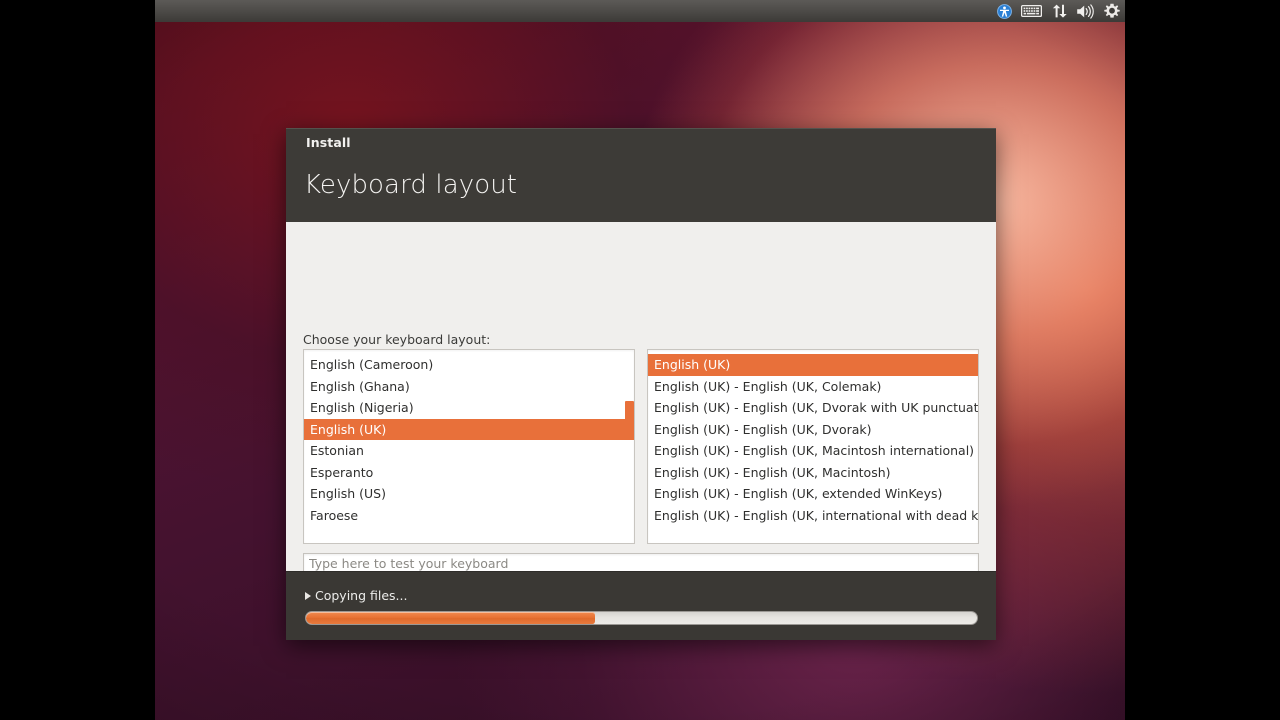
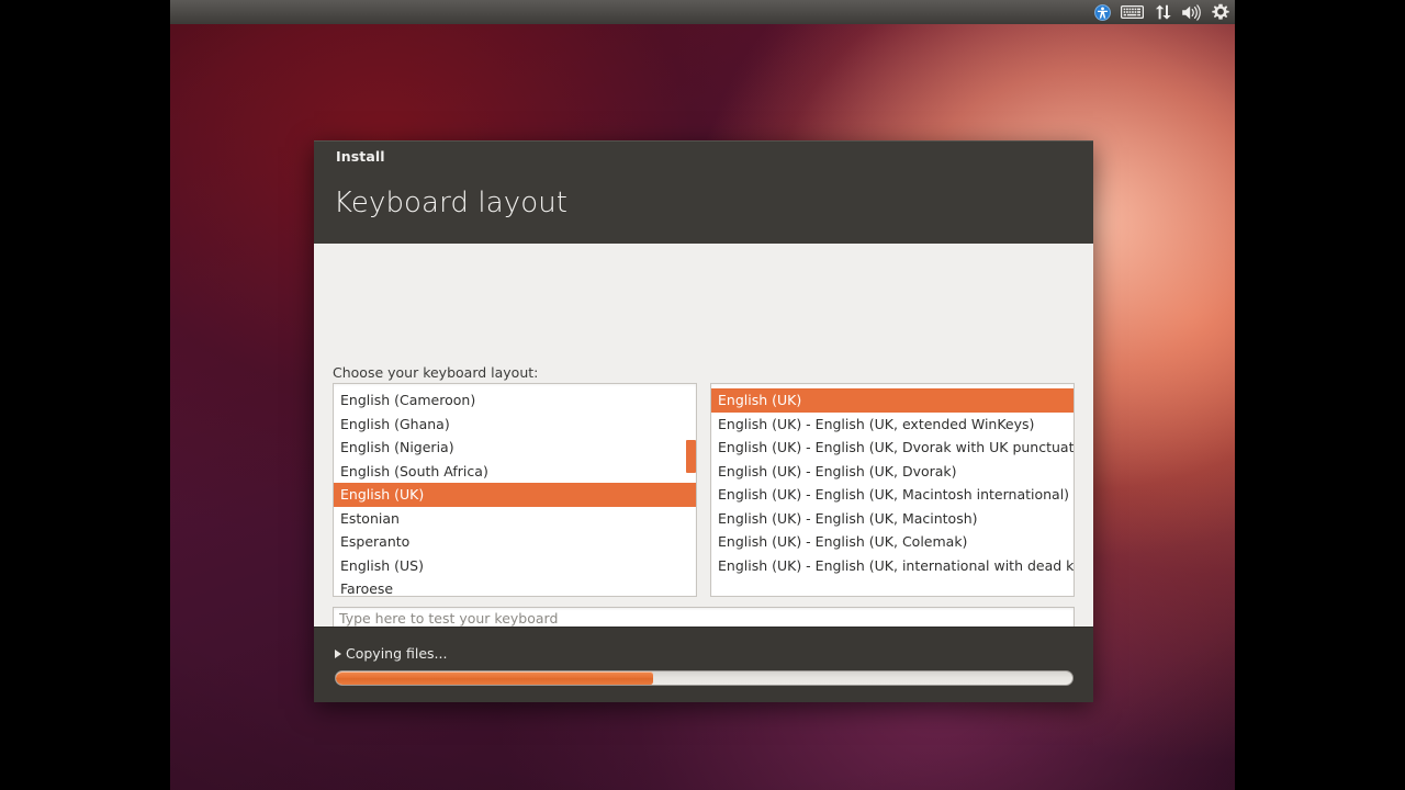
  Install
  Keyboard layout
  Choose your keyboard layout:
  English (Cameroon)
  English (Ghana)
  English (Nigeria)
+ English (South Africa)
  English (UK)
  Estonian
  Esperanto
  English (US)
  Faroese
  English (UK)
- English (UK) - English (UK, Colemak)
+ English (UK) - English (UK, extended WinKeys)
  English (UK) - English (UK, Dvorak with UK punctuat
  English (UK) - English (UK, Dvorak)
  English (UK) - English (UK, Macintosh international)
  English (UK) - English (UK, Macintosh)
- English (UK) - English (UK, extended WinKeys)
+ English (UK) - English (UK, Colemak)
  English (UK) - English (UK, international with dead k
  Type here to test your keyboard
  Copying files...
